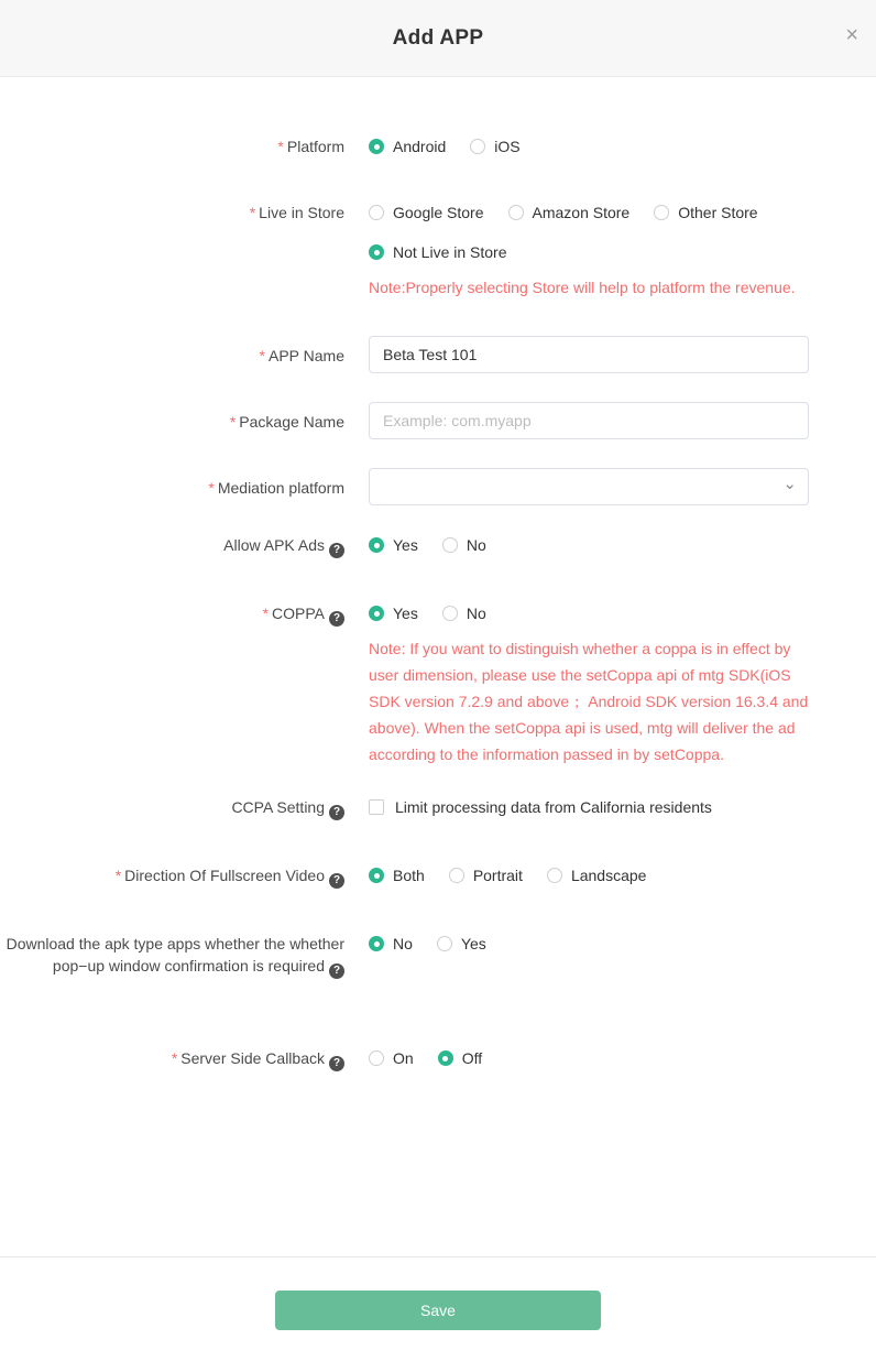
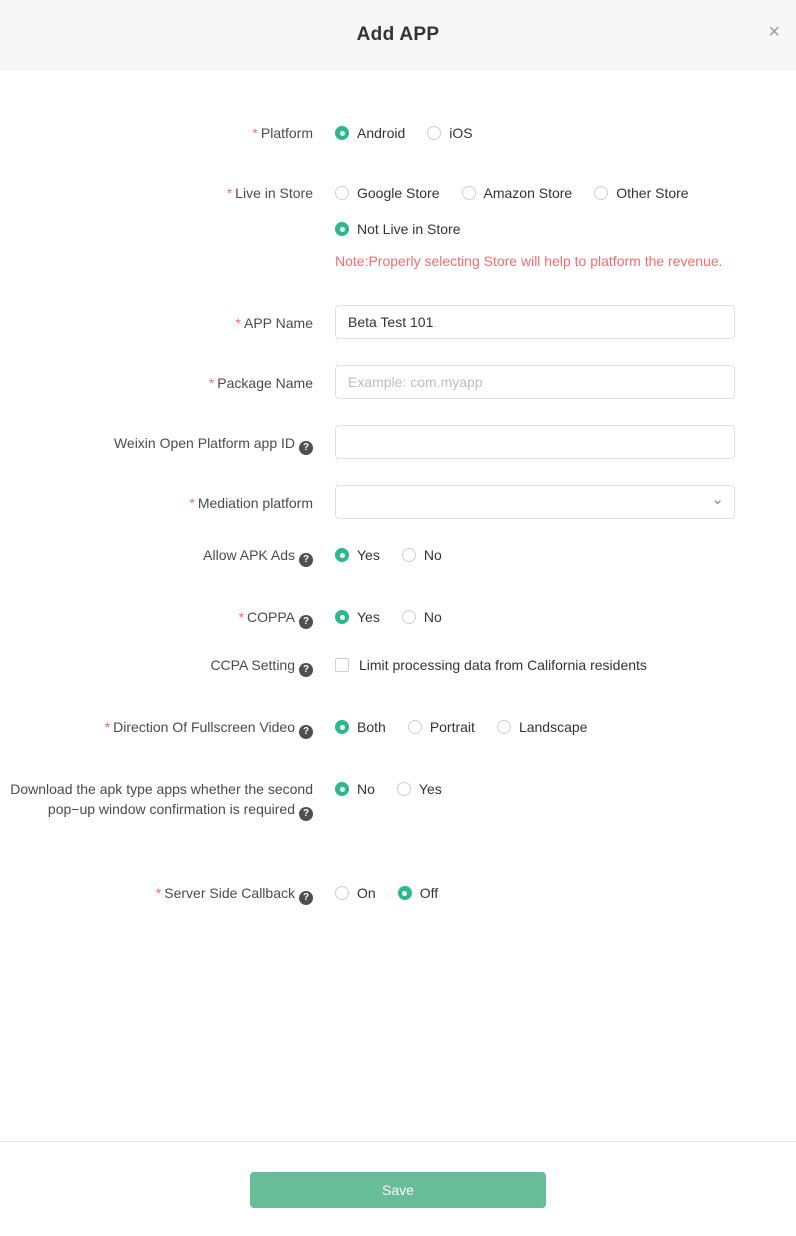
  Add APP
  ×
  * Platform
  Android
  iOS
  * Live in Store
  Google Store
  Amazon Store
  Other Store
  Not Live in Store
  Note:Properly selecting Store will help to platform the revenue.
  * APP Name
  Beta Test 101
  * Package Name
  Example: com.myapp
+ Weixin Open Platform app ID ?
  * Mediation platform
  ⌄
  Allow APK Ads ?
  Yes
  No
  * COPPA ?
  Yes
  No
- Note: If you want to distinguish whether a coppa is in effect by user dimension, please use the setCoppa api of mtg SDK(iOS SDK version 7.2.9 and above； Android SDK version 16.3.4 and above). When the setCoppa api is used, mtg will deliver the ad according to the information passed in by setCoppa.
  CCPA Setting ?
  Limit processing data from California residents
  * Direction Of Fullscreen Video ?
  Both
  Portrait
  Landscape
- Download the apk type apps whether the whether pop−up window confirmation is required ?
+ Download the apk type apps whether the second pop−up window confirmation is required ?
  No
  Yes
  * Server Side Callback ?
  On
  Off
  Save
